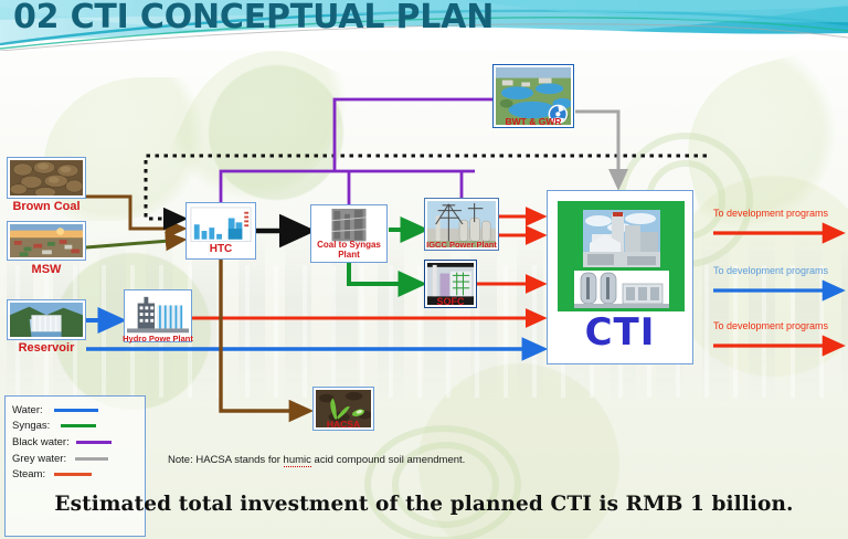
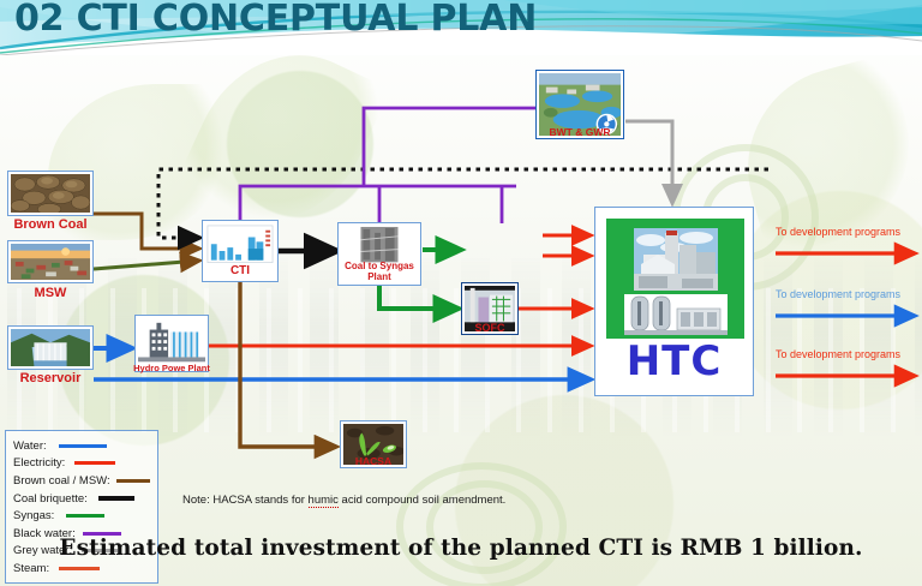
  02 CTI CONCEPTUAL PLAN
  Brown Coal
  MSW
  Reservoir
- HTC
+ CTI
  Coal to Syngas Plant
- IGCC Power Plant
  SOFC
  BWT & GWR
  Hydro Powe Plant
  HACSA
- CTI
+ HTC
  To development programs
  To development programs
  To development programs
  Water:
+ Electricity:
+ Brown coal / MSW:
+ Coal briquette:
  Syngas:
  Black water:
  Grey water:
  Steam:
  Note: HACSA stands for humic acid compound soil amendment.
  Estimated total investment of the planned CTI is RMB 1 billion.
